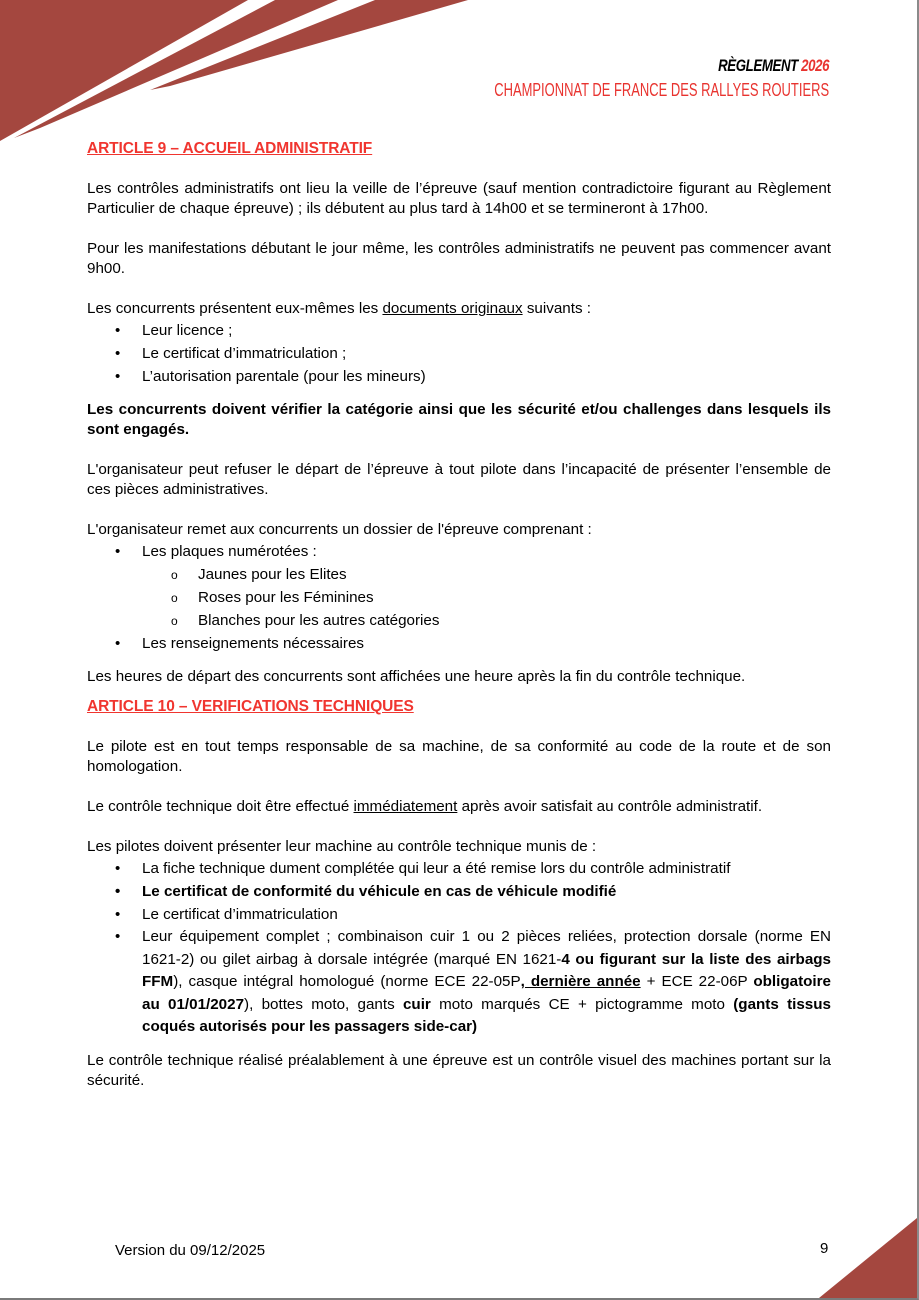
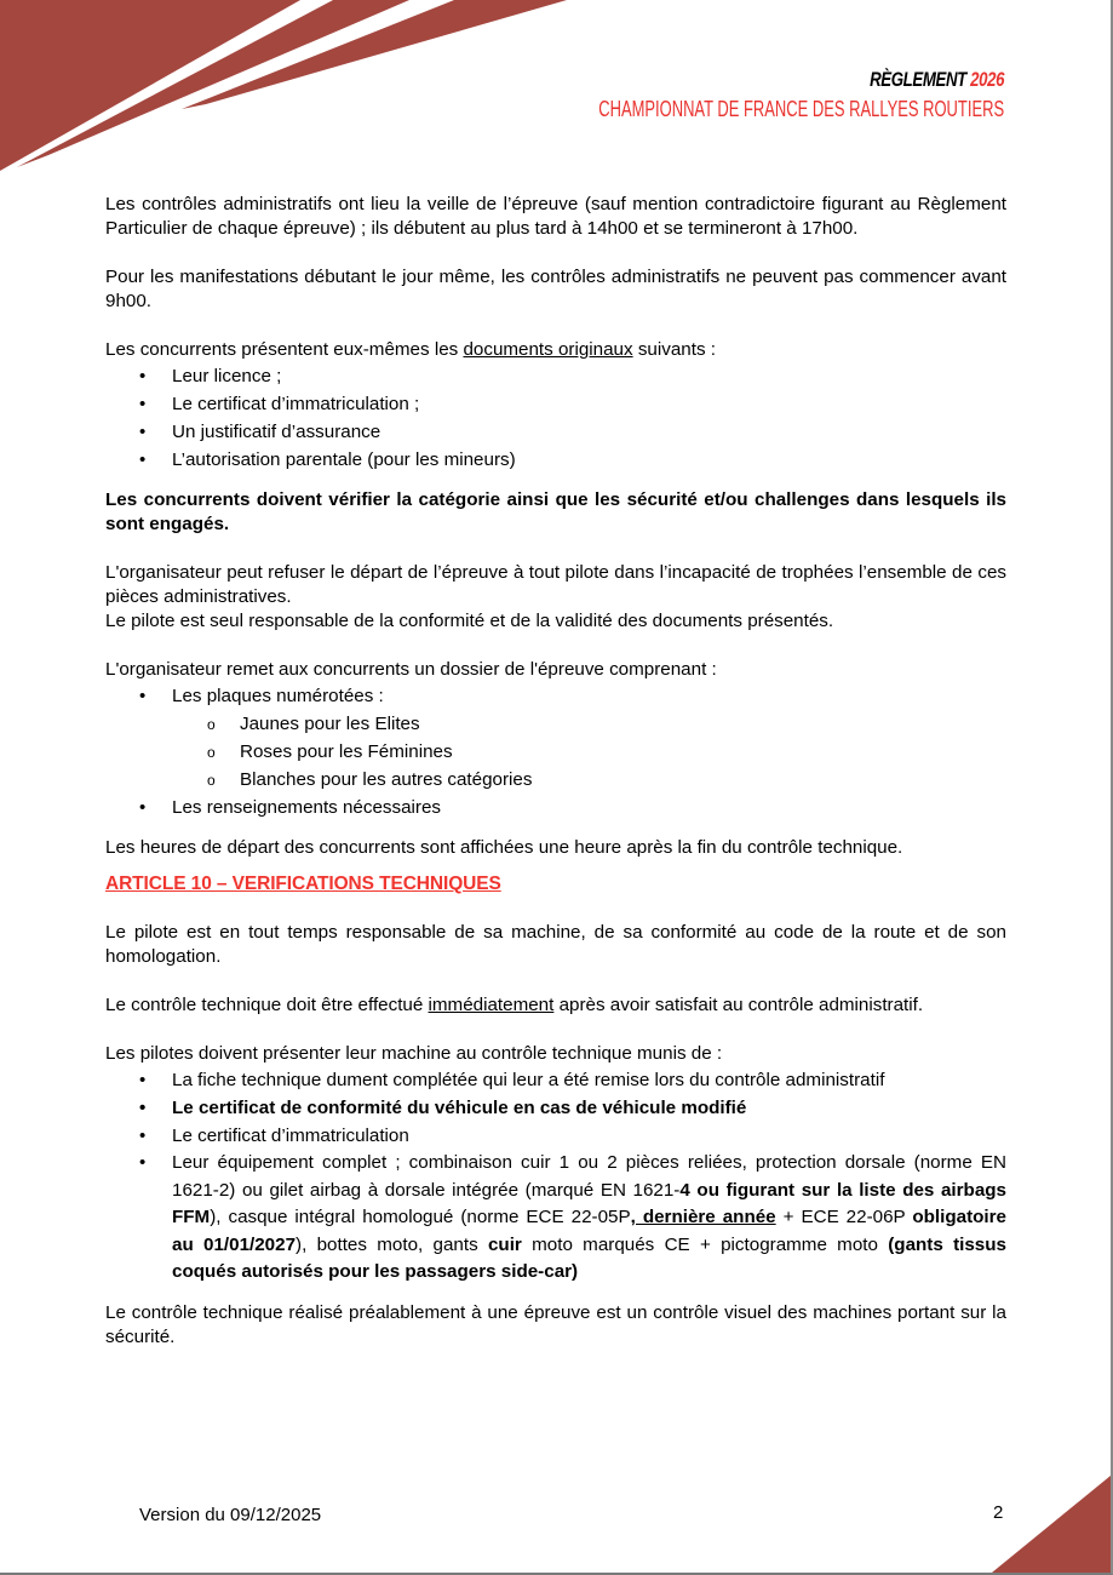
  RÈGLEMENT 2026
  CHAMPIONNAT DE FRANCE DES RALLYES ROUTIERS
- ARTICLE 9 – ACCUEIL ADMINISTRATIF
  Les contrôles administratifs ont lieu la veille de l’épreuve (sauf mention contradictoire figurant au Règlement Particulier de chaque épreuve) ; ils débutent au plus tard à 14h00 et se termineront à 17h00.
  Pour les manifestations débutant le jour même, les contrôles administratifs ne peuvent pas commencer avant 9h00.
  Les concurrents présentent eux-mêmes les documents originaux suivants :
  Leur licence ;
  Le certificat d’immatriculation ;
+ Un justificatif d’assurance
  L’autorisation parentale (pour les mineurs)
  Les concurrents doivent vérifier la catégorie ainsi que les sécurité et/ou challenges dans lesquels ils sont engagés.
- L'organisateur peut refuser le départ de l’épreuve à tout pilote dans l’incapacité de présenter l’ensemble de ces pièces administratives.
+ L'organisateur peut refuser le départ de l’épreuve à tout pilote dans l’incapacité de trophées l’ensemble de ces pièces administratives.
+ Le pilote est seul responsable de la conformité et de la validité des documents présentés.
  L'organisateur remet aux concurrents un dossier de l'épreuve comprenant :
  Les plaques numérotées :
  Jaunes pour les Elites
  Roses pour les Féminines
  Blanches pour les autres catégories
  Les renseignements nécessaires
  Les heures de départ des concurrents sont affichées une heure après la fin du contrôle technique.
  ARTICLE 10 – VERIFICATIONS TECHNIQUES
  Le pilote est en tout temps responsable de sa machine, de sa conformité au code de la route et de son homologation.
  Le contrôle technique doit être effectué immédiatement après avoir satisfait au contrôle administratif.
  Les pilotes doivent présenter leur machine au contrôle technique munis de :
  La fiche technique dument complétée qui leur a été remise lors du contrôle administratif
  Le certificat de conformité du véhicule en cas de véhicule modifié
  Le certificat d’immatriculation
  Leur équipement complet ; combinaison cuir 1 ou 2 pièces reliées, protection dorsale (norme EN 1621-2) ou gilet airbag à dorsale intégrée (marqué EN 1621-4 ou figurant sur la liste des airbags FFM), casque intégral homologué (norme ECE 22-05P, dernière année + ECE 22-06P obligatoire au 01/01/2027), bottes moto, gants cuir moto marqués CE + pictogramme moto (gants tissus coqués autorisés pour les passagers side-car)
  Le contrôle technique réalisé préalablement à une épreuve est un contrôle visuel des machines portant sur la sécurité.
  Version du 09/12/2025
- 9
+ 2
